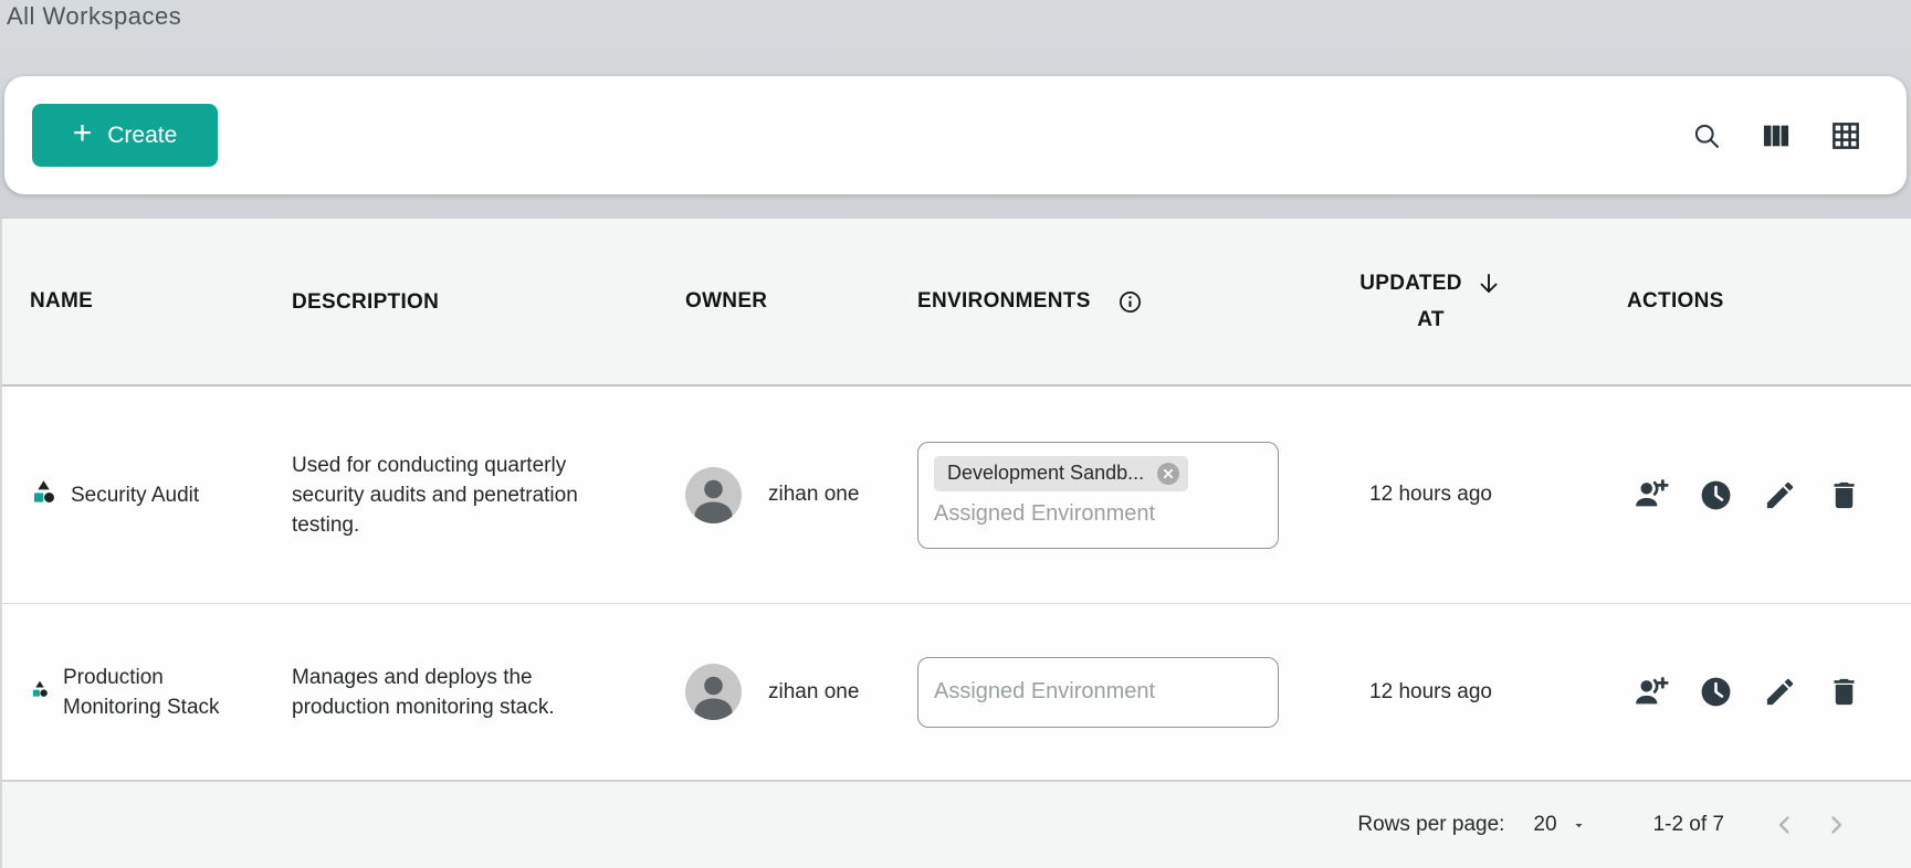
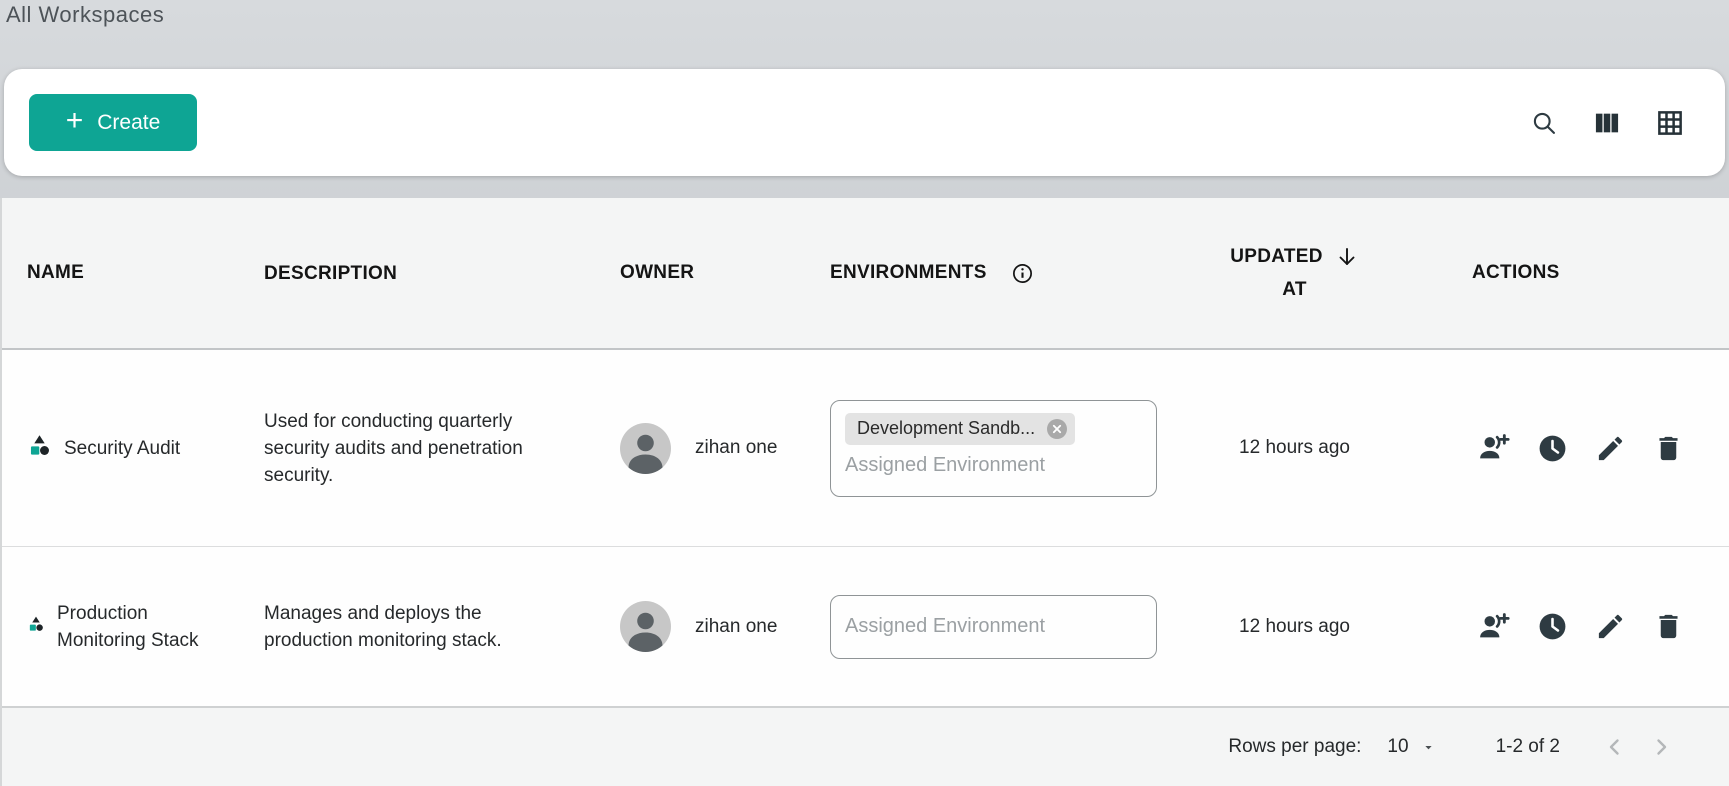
  All Workspaces
  +
  Create
  NAME
  DESCRIPTION
  OWNER
  ENVIRONMENTS
  UPDATED
  AT
  ACTIONS
  Security Audit
- Used for conducting quarterly security audits and penetration testing.
+ Used for conducting quarterly security audits and penetration security.
  zihan one
  Development Sandb...
  Assigned Environment
  12 hours ago
  Production Monitoring Stack
  Manages and deploys the production monitoring stack.
  zihan one
  Assigned Environment
  12 hours ago
  Rows per page:
- 20
+ 10
- 1-2 of 7
+ 1-2 of 2
